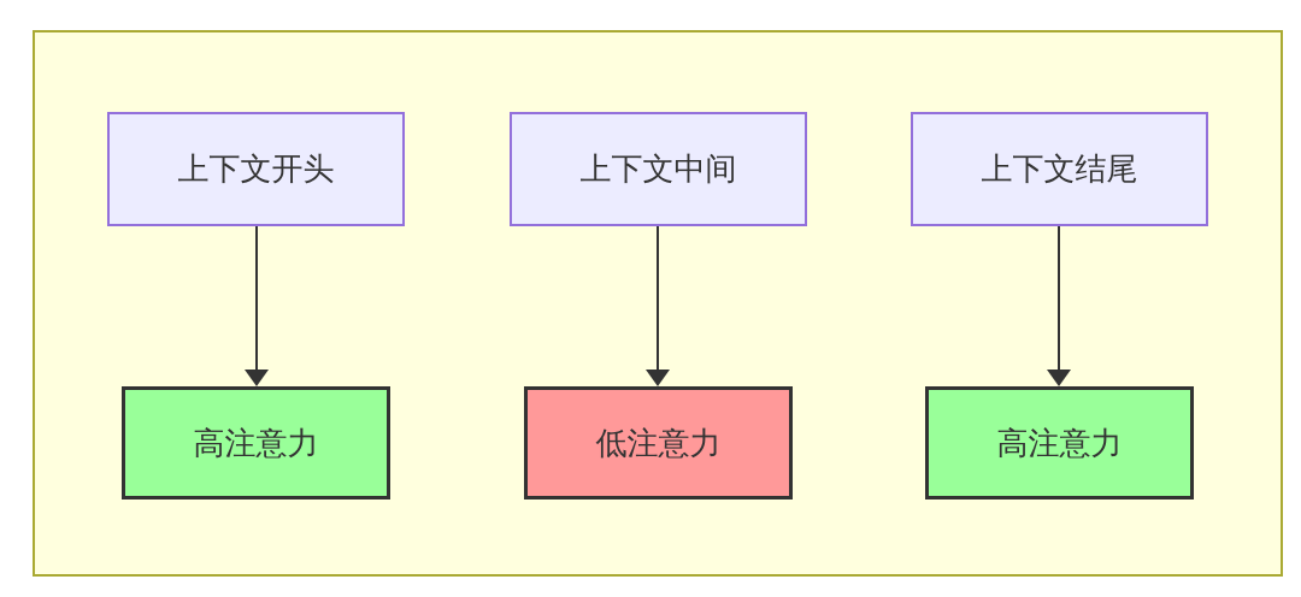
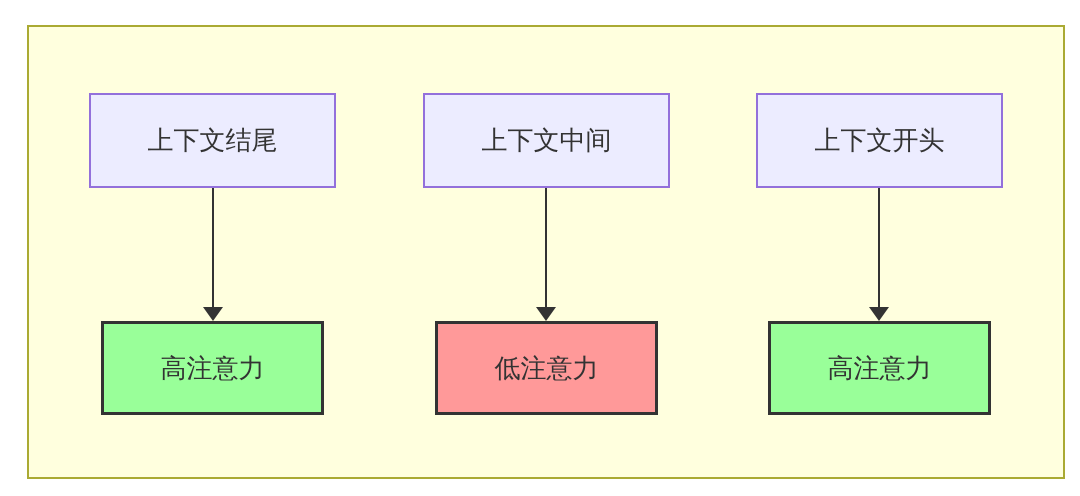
- 上下文开头
+ 上下文结尾
  高注意力
  上下文中间
  低注意力
- 上下文结尾
+ 上下文开头
  高注意力
